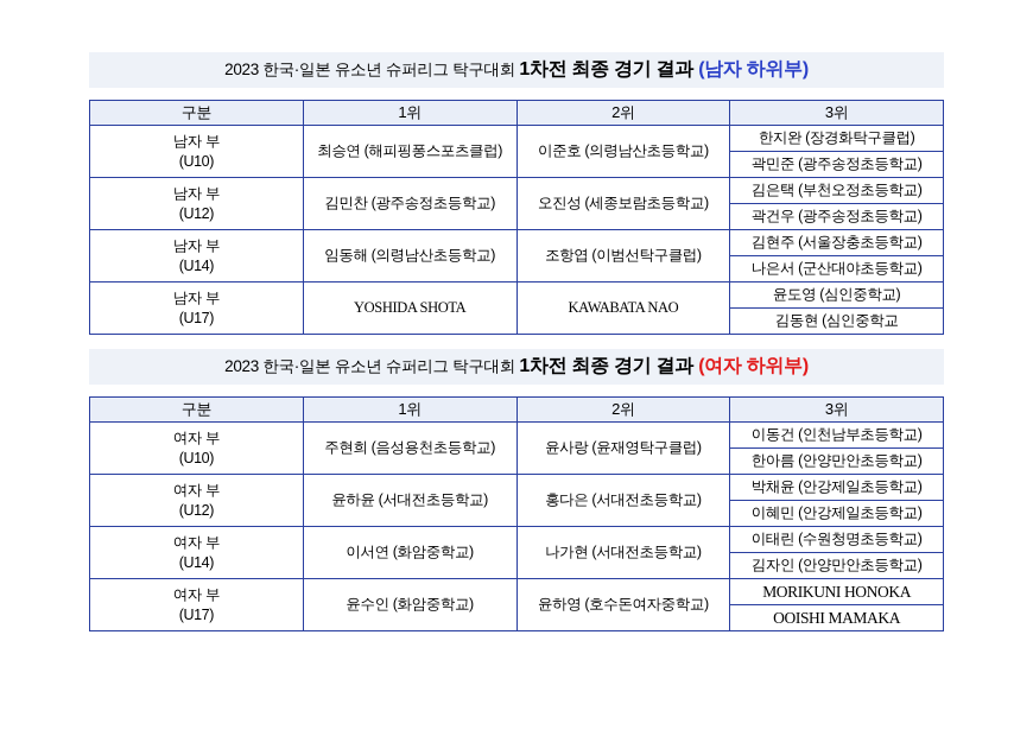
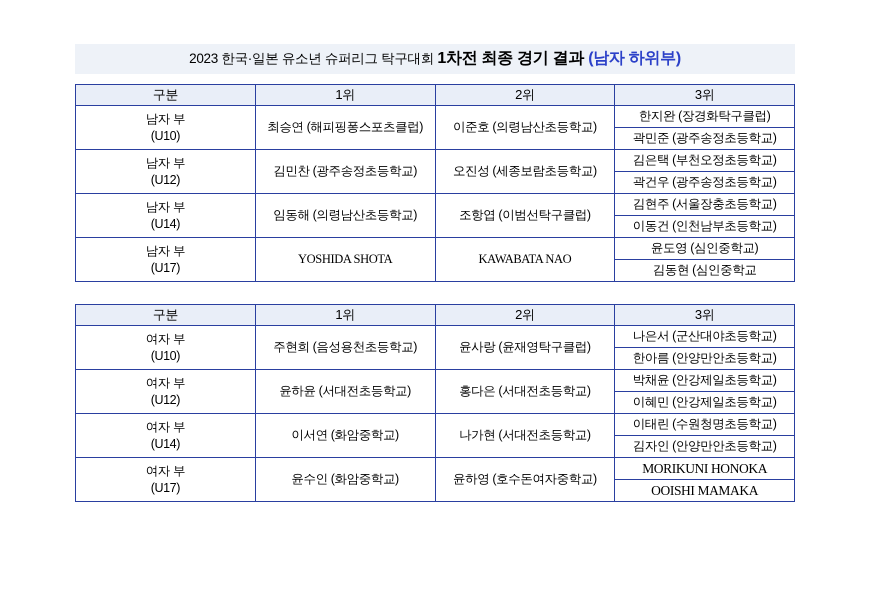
  2023 한국·일본 유소년 슈퍼리그 탁구대회 1차전 최종 경기 결과 (남자 하위부)
  구분	1위	2위	3위
  남자 부 (U10)	최승연 (해피핑퐁스포츠클럽)	이준호 (의령남산초등학교)	한지완 (장경화탁구클럽)
  곽민준 (광주송정초등학교)
  남자 부 (U12)	김민찬 (광주송정초등학교)	오진성 (세종보람초등학교)	김은택 (부천오정초등학교)
  곽건우 (광주송정초등학교)
  남자 부 (U14)	임동해 (의령남산초등학교)	조항엽 (이범선탁구클럽)	김현주 (서울장충초등학교)
- 나은서 (군산대야초등학교)
+ 이동건 (인천남부초등학교)
  남자 부 (U17)	YOSHIDA SHOTA	KAWABATA NAO	윤도영 (심인중학교)
  김동현 (심인중학교
- 2023 한국·일본 유소년 슈퍼리그 탁구대회 1차전 최종 경기 결과 (여자 하위부)
  구분	1위	2위	3위
- 여자 부 (U10)	주현희 (음성용천초등학교)	윤사랑 (윤재영탁구클럽)	이동건 (인천남부초등학교)
+ 여자 부 (U10)	주현희 (음성용천초등학교)	윤사랑 (윤재영탁구클럽)	나은서 (군산대야초등학교)
  한아름 (안양만안초등학교)
  여자 부 (U12)	윤하윤 (서대전초등학교)	홍다은 (서대전초등학교)	박채윤 (안강제일초등학교)
  이혜민 (안강제일초등학교)
  여자 부 (U14)	이서연 (화암중학교)	나가현 (서대전초등학교)	이태린 (수원청명초등학교)
  김자인 (안양만안초등학교)
  여자 부 (U17)	윤수인 (화암중학교)	윤하영 (호수돈여자중학교)	MORIKUNI HONOKA
  OOISHI MAMAKA
